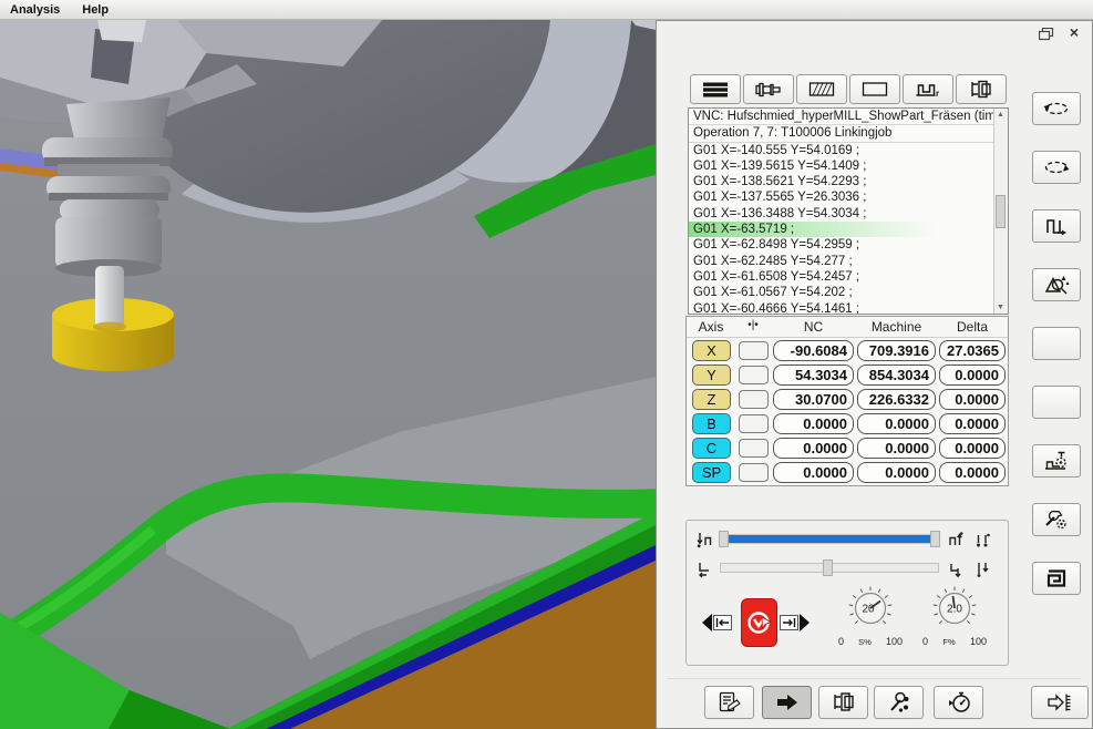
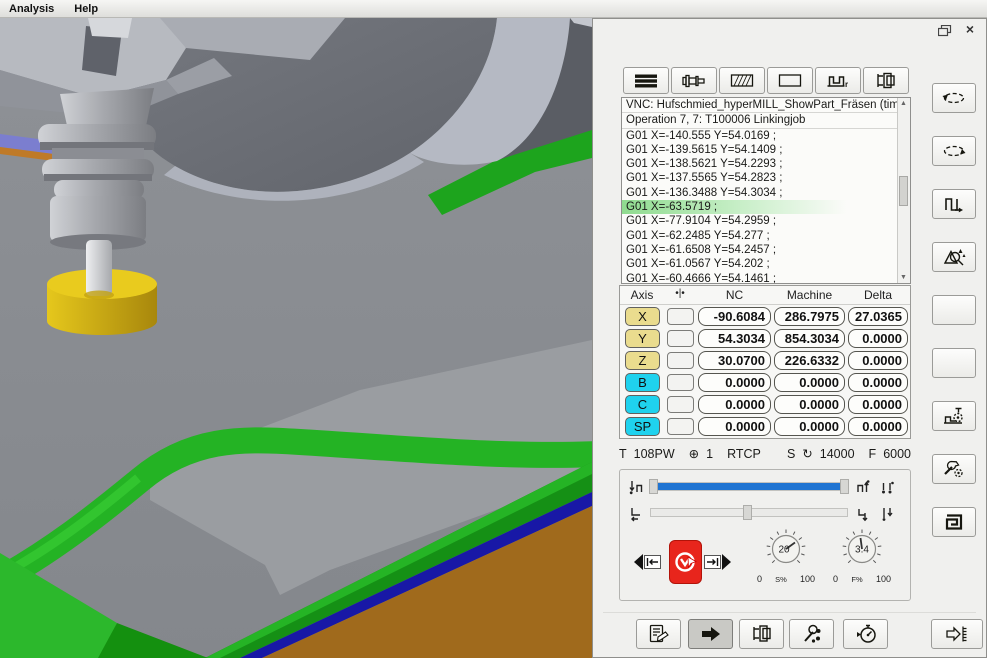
  Analysis
  Help
  ×
  r
  VNC: Hufschmied_hyperMILL_ShowPart_Fräsen (tim
  Operation 7, 7: T100006 Linkingjob
  G01 X=-140.555 Y=54.0169 ;
  G01 X=-139.5615 Y=54.1409 ;
  G01 X=-138.5621 Y=54.2293 ;
- G01 X=-137.5565 Y=26.3036 ;
+ G01 X=-137.5565 Y=54.2823 ;
  G01 X=-136.3488 Y=54.3034 ;
  G01 X=-63.5719 ;
- G01 X=-62.8498 Y=54.2959 ;
+ G01 X=-77.9104 Y=54.2959 ;
  G01 X=-62.2485 Y=54.277 ;
  G01 X=-61.6508 Y=54.2457 ;
  G01 X=-61.0567 Y=54.202 ;
  G01 X=-60.4666 Y=54.1461 ;
  Axis
  •|•
  NC
  Machine
  Delta
  X
  -90.6084
- 709.3916
+ 286.7975
  27.0365
  Y
  54.3034
  854.3034
  0.0000
  Z
  30.0700
  226.6332
  0.0000
  B
  0.0000
  0.0000
  0.0000
  C
  0.0000
  0.0000
  0.0000
  SP
  0.0000
  0.0000
  0.0000
+ T
+ 108PW
+ ⊕
+ 1
+ RTCP
+ S
+ ↻
+ 14000
+ F
+ 6000
  20
  0
  S%
  100
- 2.0
+ 3.4
  0
  F%
  100
